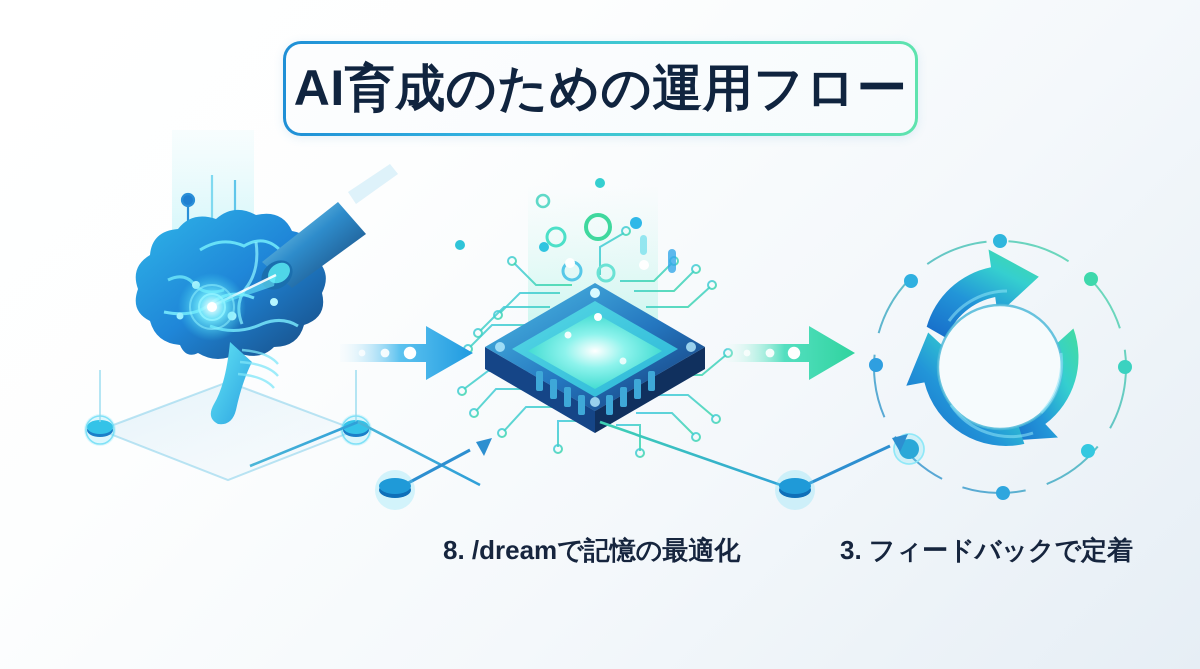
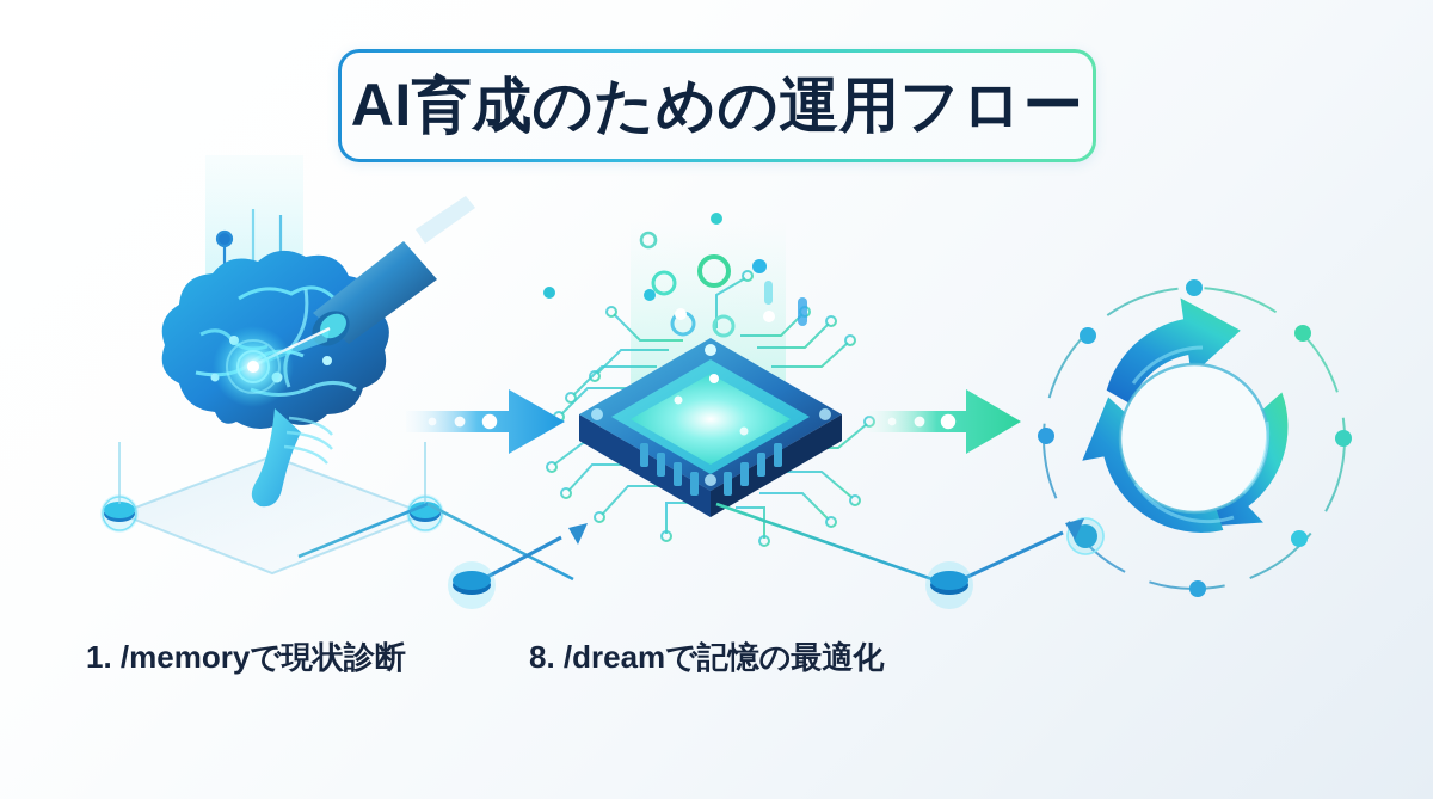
  AI育成のための運用フロー
+ 1. /memoryで現状診断
  8. /dreamで記憶の最適化
- 3. フィードバックで定着
